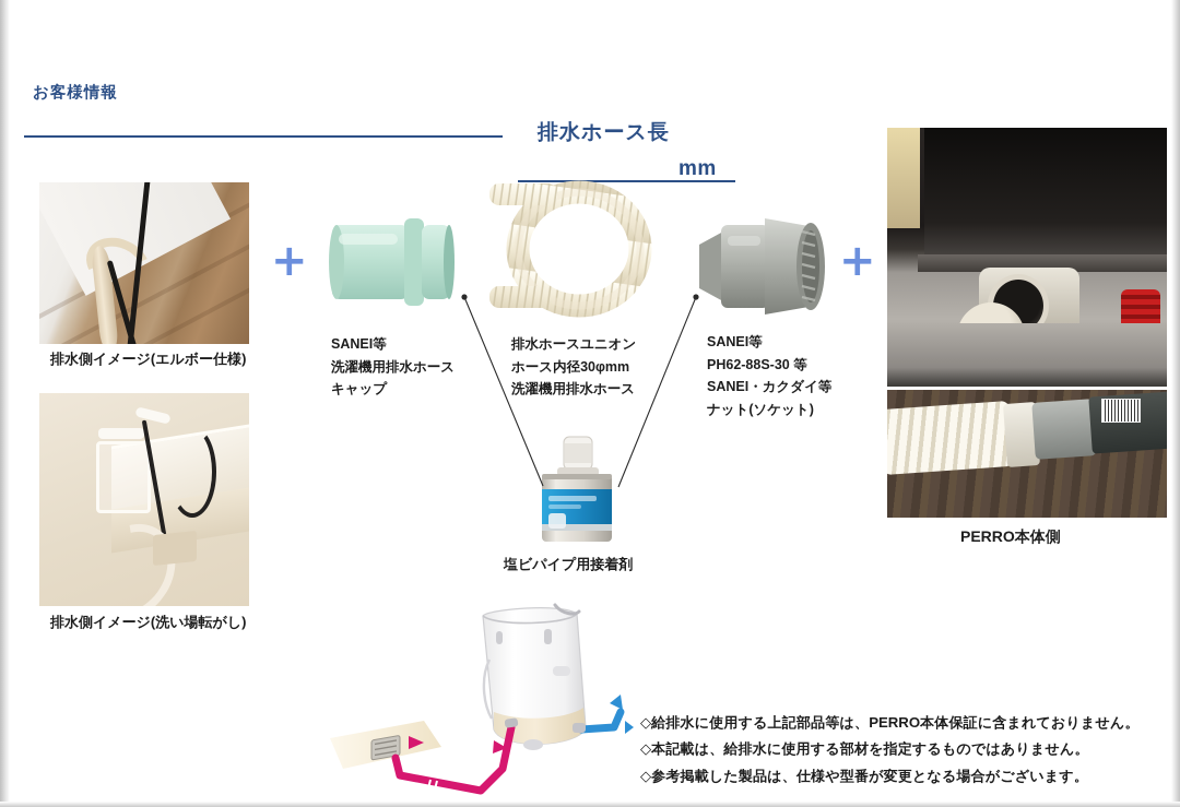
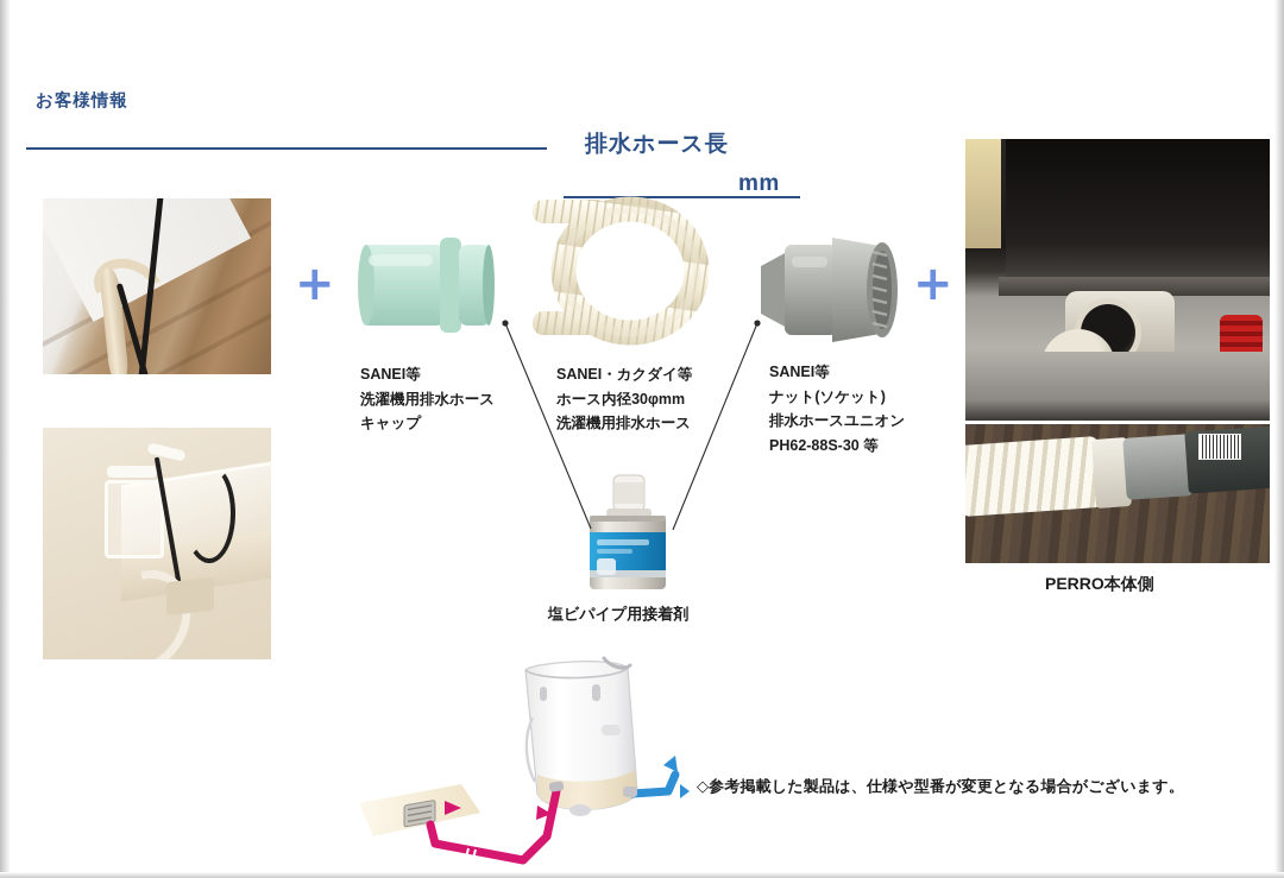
  お客様情報
  排水ホース長
  mm
  +
  +
- 排水側イメージ(エルボー仕様)
- 排水側イメージ(洗い場転がし)
  SANEI等
  洗濯機用排水ホース
  キャップ
- 排水ホースユニオン
+ SANEI・カクダイ等
  ホース内径30φmm
  洗濯機用排水ホース
  SANEI等
- PH62-88S-30 等
+ ナット(ソケット)
- SANEI・カクダイ等
+ 排水ホースユニオン
- ナット(ソケット)
+ PH62-88S-30 等
  PERRO本体側
  塩ビパイプ用接着剤
- ◇給排水に使用する上記部品等は、PERRO本体保証に含まれておりません。
- ◇本記載は、給排水に使用する部材を指定するものではありません。
  ◇参考掲載した製品は、仕様や型番が変更となる場合がございます。
